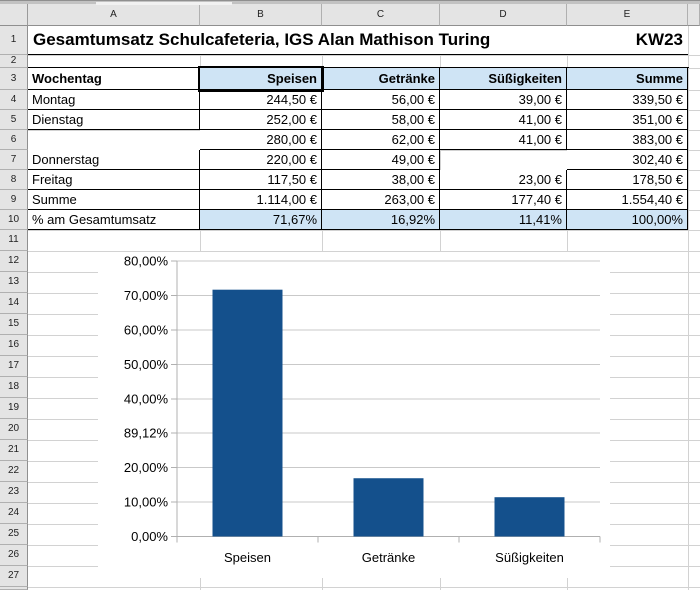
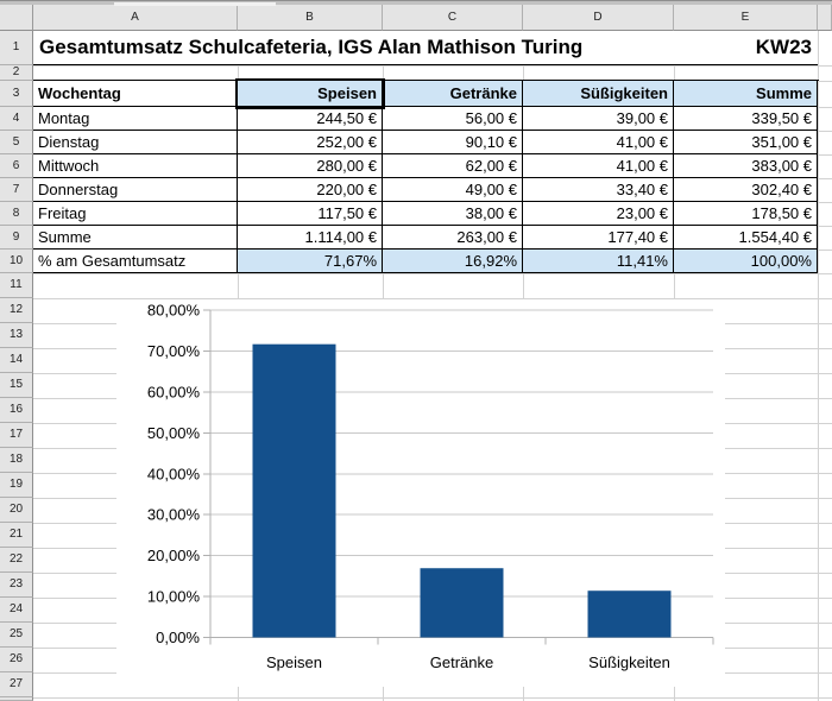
  Gesamtumsatz Schulcafeteria, IGS Alan Mathison Turing
  KW23
  A
  B
  C
  D
  E
  1
  2
  3
  4
  5
  6
  7
  8
  9
  10
  11
  12
  13
  14
  15
  16
  17
  18
  19
  20
  21
  22
  23
  24
  25
  26
  27
  Wochentag
  Speisen
  Getränke
  Süßigkeiten
  Summe
  Montag
  244,50 €
  56,00 €
  39,00 €
  339,50 €
  Dienstag
  252,00 €
- 58,00 €
+ 90,10 €
  41,00 €
  351,00 €
+ Mittwoch
  280,00 €
  62,00 €
  41,00 €
  383,00 €
  Donnerstag
  220,00 €
  49,00 €
+ 33,40 €
  302,40 €
  Freitag
  117,50 €
  38,00 €
  23,00 €
  178,50 €
  Summe
  1.114,00 €
  263,00 €
  177,40 €
  1.554,40 €
  % am Gesamtumsatz
  71,67%
  16,92%
  11,41%
  100,00%
  0,00%
  10,00%
  20,00%
- 89,12%
+ 30,00%
  40,00%
  50,00%
  60,00%
  70,00%
  80,00%
  Speisen
  Getränke
  Süßigkeiten
